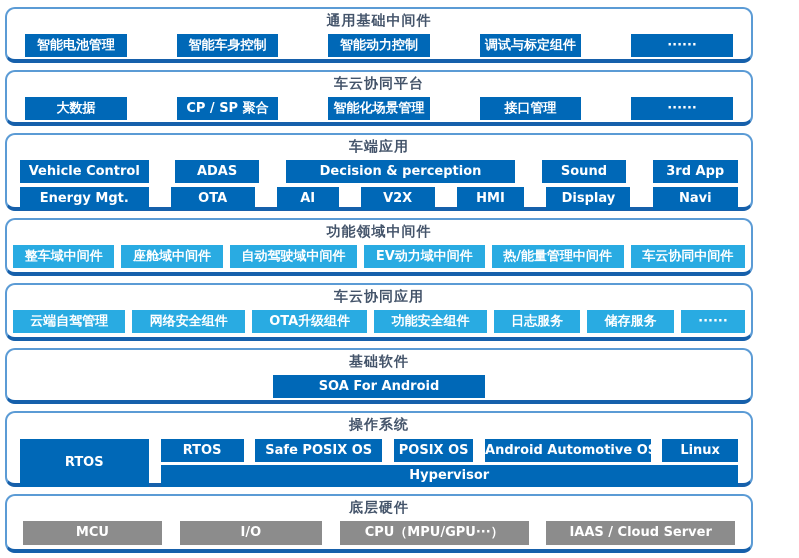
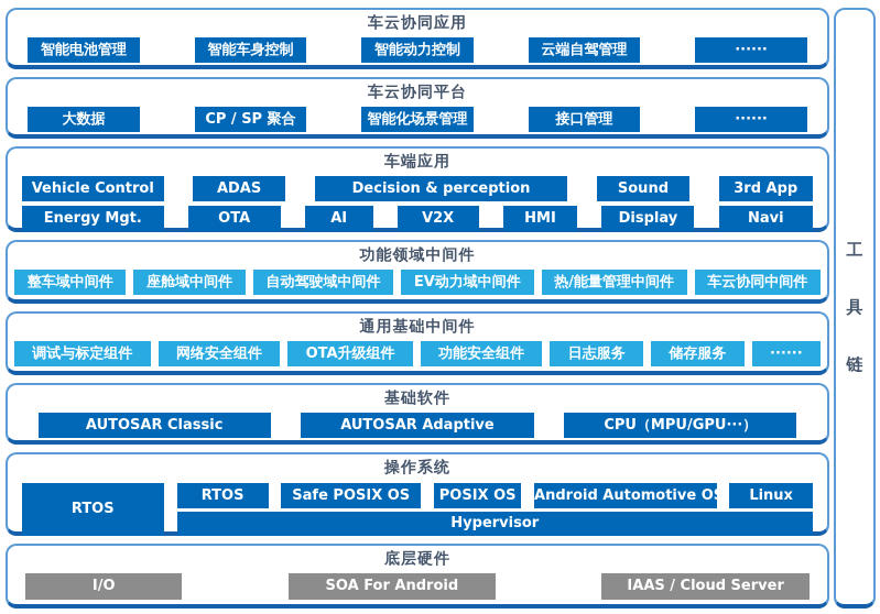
- 通用基础中间件
+ 车云协同应用
  智能电池管理
  智能车身控制
  智能动力控制
- 调试与标定组件
+ 云端自驾管理
  ······
  车云协同平台
  大数据
  CP / SP 聚合
  智能化场景管理
  接口管理
  ······
  车端应用
  Vehicle Control
  ADAS
  Decision & perception
  Sound
  3rd App
  Energy Mgt.
  OTA
  AI
  V2X
  HMI
  Display
  Navi
  功能领域中间件
  整车域中间件
  座舱域中间件
  自动驾驶域中间件
  EV动力域中间件
  热/能量管理中间件
  车云协同中间件
- 车云协同应用
+ 通用基础中间件
- 云端自驾管理
+ 调试与标定组件
  网络安全组件
  OTA升级组件
  功能安全组件
  日志服务
  储存服务
  ······
  基础软件
+ AUTOSAR Classic
+ AUTOSAR Adaptive
- SOA For Android
+ CPU（MPU/GPU···）
  操作系统
  RTOS
  RTOS
  Safe POSIX OS
  POSIX OS
  Android Automotive O
  Linux
  Hypervisor
  底层硬件
- MCU
  I/O
- CPU（MPU/GPU···）
+ SOA For Android
  IAAS / Cloud Server
+ 工
+ 具
+ 链
